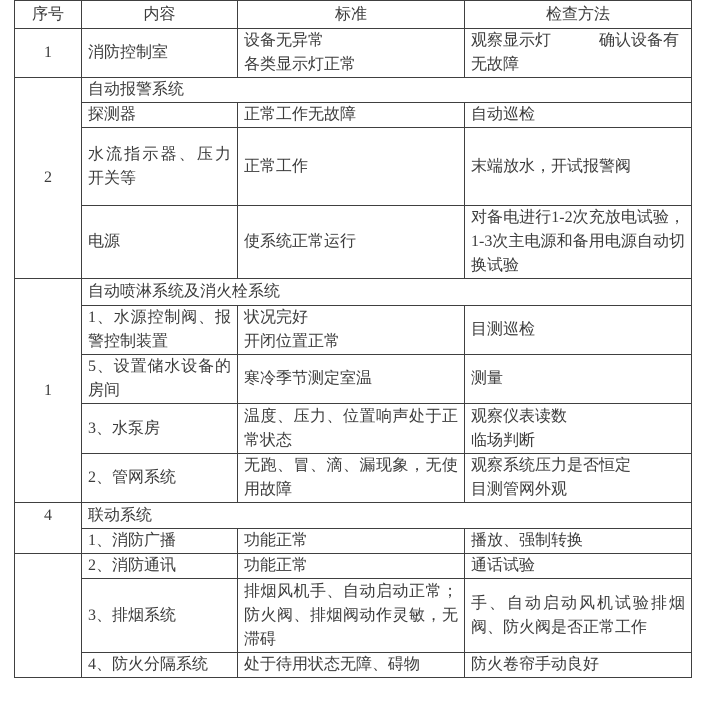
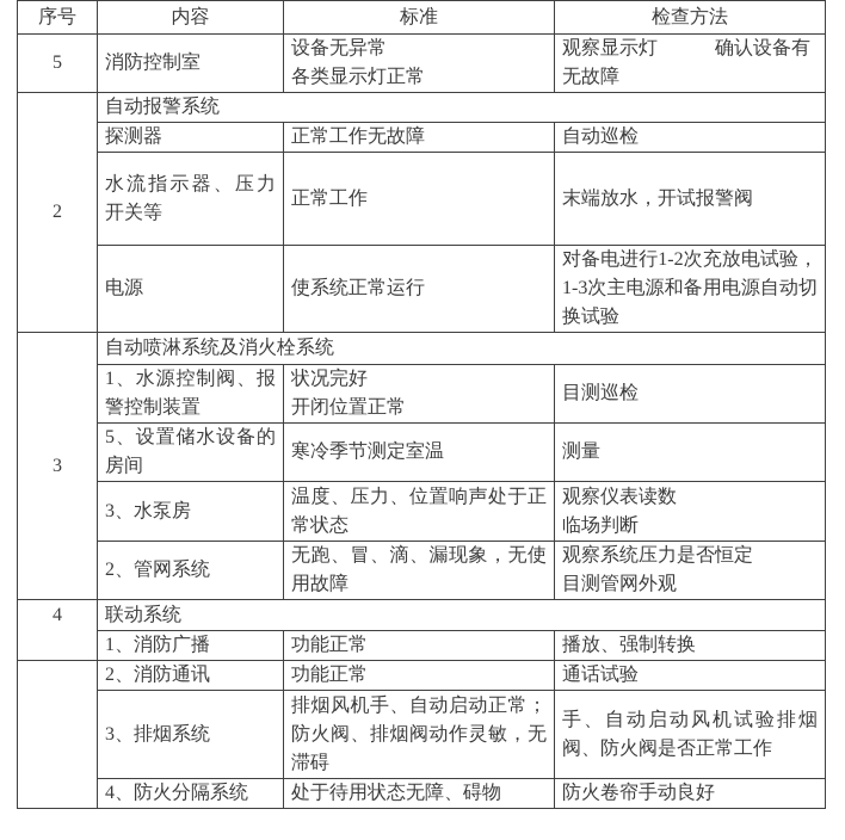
  序号	内容	标准	检查方法
- 1	消防控制室	设备无异常 各类显示灯正常	观察显示灯 确认设备有 无故障
+ 5	消防控制室	设备无异常 各类显示灯正常	观察显示灯 确认设备有 无故障
  2	自动报警系统
  探测器	正常工作无故障	自动巡检
  水流指示器、压力开关等	正常工作	末端放水，开试报警阀
  电源	使系统正常运行	对备电进行1-2次充放电试验，1-3次主电源和备用电源自动切换试验
- 1	自动喷淋系统及消火栓系统
+ 3	自动喷淋系统及消火栓系统
  1、水源控制阀、报警控制装置	状况完好 开闭位置正常	目测巡检
  5、设置储水设备的房间	寒冷季节测定室温	测量
  3、水泵房	温度、压力、位置响声处于正常状态	观察仪表读数 临场判断
  2、管网系统	无跑、冒、滴、漏现象，无使用故障	观察系统压力是否恒定 目测管网外观
  4	联动系统
  1、消防广播	功能正常	播放、强制转换
  	2、消防通讯	功能正常	通话试验
  3、排烟系统	排烟风机手、自动启动正常；防火阀、排烟阀动作灵敏，无滞碍	手、自动启动风机试验排烟阀、防火阀是否正常工作
  4、防火分隔系统	处于待用状态无障、碍物	防火卷帘手动良好
